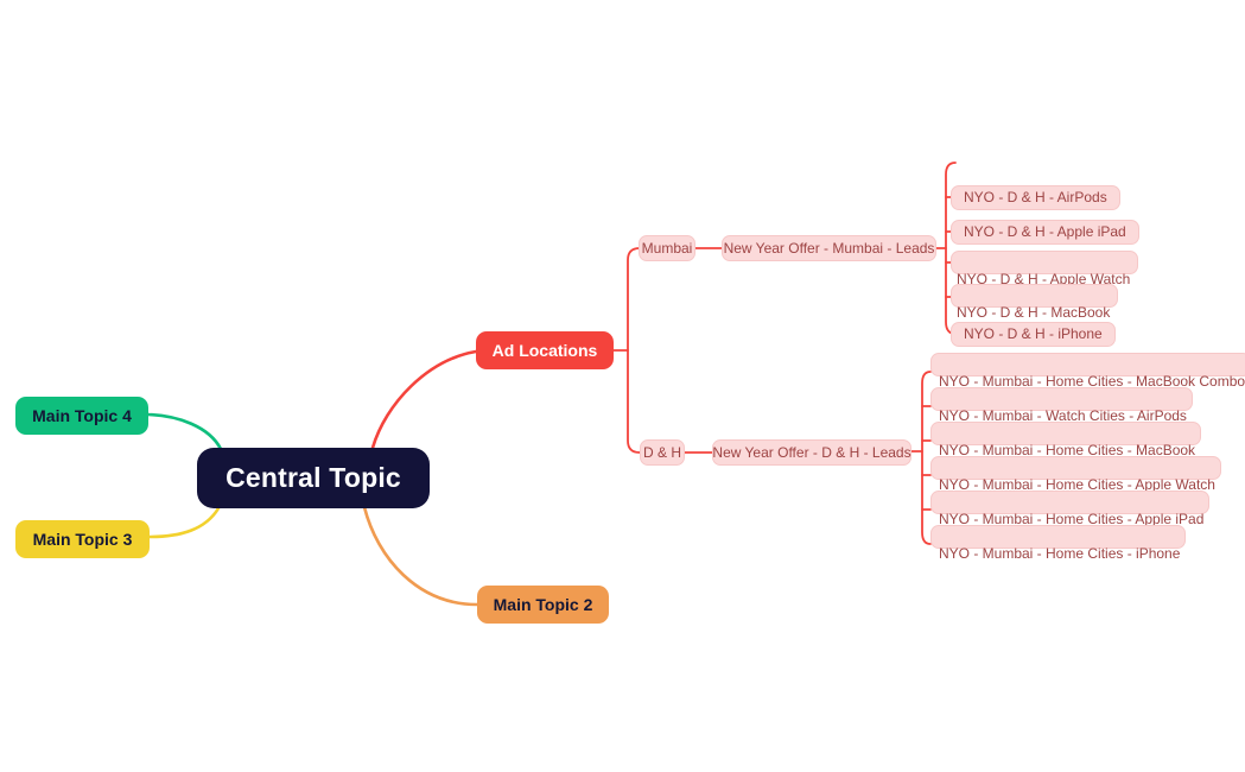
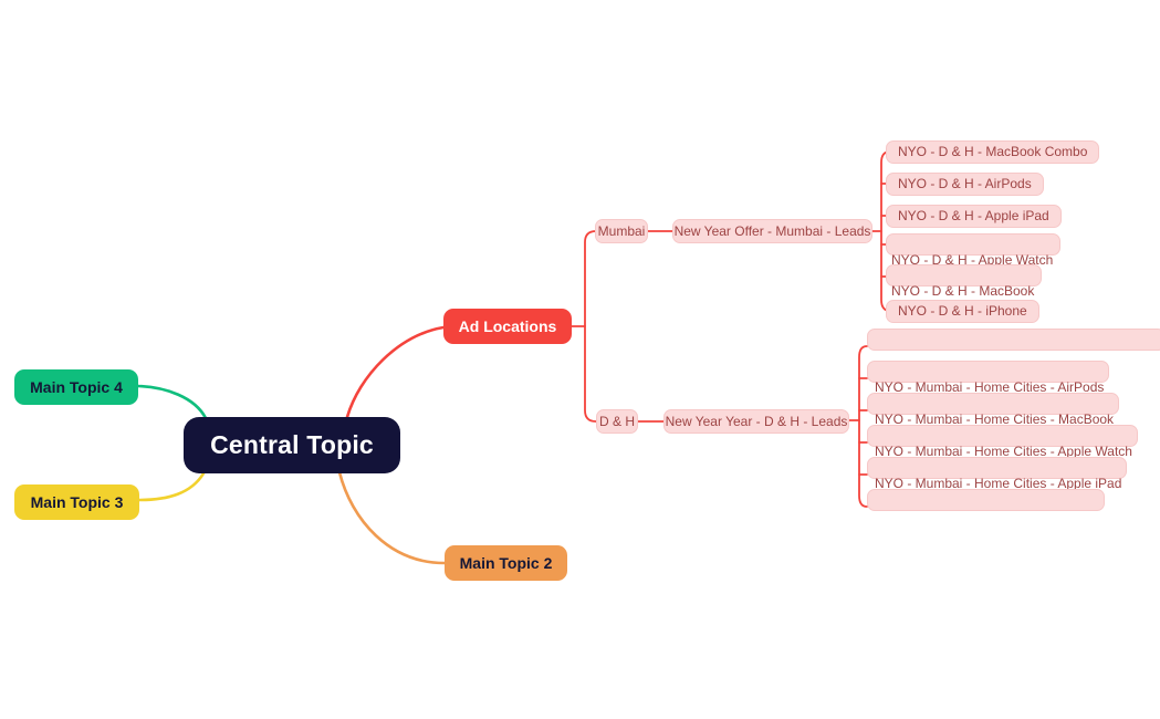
  Central Topic
  Main Topic 4
  Main Topic 3
  Ad Locations
  Main Topic 2
  Mumbai
  New Year Offer - Mumbai - Leads
  D & H
- New Year Offer - D & H - Leads
+ New Year Year - D & H - Leads
+ NYO - D & H - MacBook Combo
  NYO - D & H - AirPods
  NYO - D & H - Apple iPad
  NYO - D & H - Apple Watch
  NYO - D & H - MacBook
  NYO - D & H - iPhone
- NYO - Mumbai - Home Cities - MacBook Combo
- NYO - Mumbai - Watch Cities - AirPods
+ NYO - Mumbai - Home Cities - AirPods
  NYO - Mumbai - Home Cities - MacBook
  NYO - Mumbai - Home Cities - Apple Watch
  NYO - Mumbai - Home Cities - Apple iPad
- NYO - Mumbai - Home Cities - iPhone
